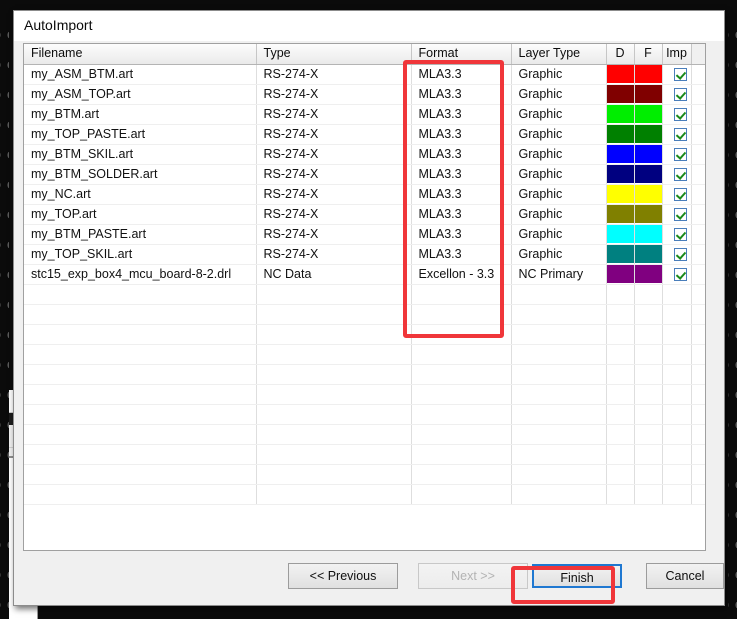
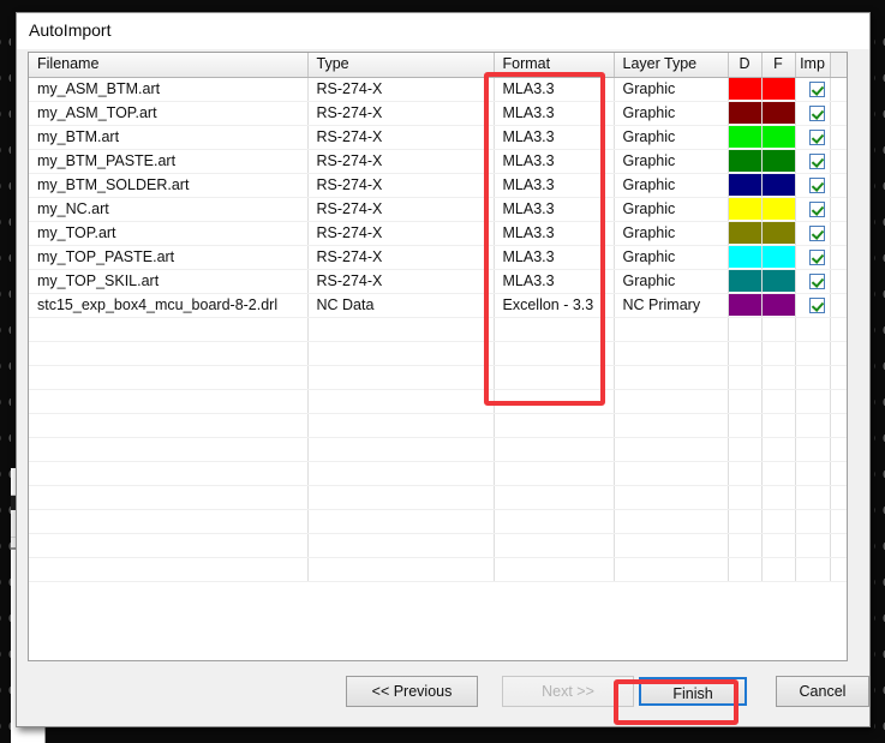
  AutoImport
  Filename	Type	Format	Layer Type	D	F	Imp
  my_ASM_BTM.art	RS-274-X	MLA3.3	Graphic
  my_ASM_TOP.art	RS-274-X	MLA3.3	Graphic
  my_BTM.art	RS-274-X	MLA3.3	Graphic
- my_TOP_PASTE.art	RS-274-X	MLA3.3	Graphic
+ my_BTM_PASTE.art	RS-274-X	MLA3.3	Graphic
- my_BTM_SKIL.art	RS-274-X	MLA3.3	Graphic
  my_BTM_SOLDER.art	RS-274-X	MLA3.3	Graphic
  my_NC.art	RS-274-X	MLA3.3	Graphic
  my_TOP.art	RS-274-X	MLA3.3	Graphic
- my_BTM_PASTE.art	RS-274-X	MLA3.3	Graphic
+ my_TOP_PASTE.art	RS-274-X	MLA3.3	Graphic
  my_TOP_SKIL.art	RS-274-X	MLA3.3	Graphic
  stc15_exp_box4_mcu_board-8-2.drl	NC Data	Excellon - 3.3	NC Primary
  << Previous
  Next >>
  Finish
  Cancel
